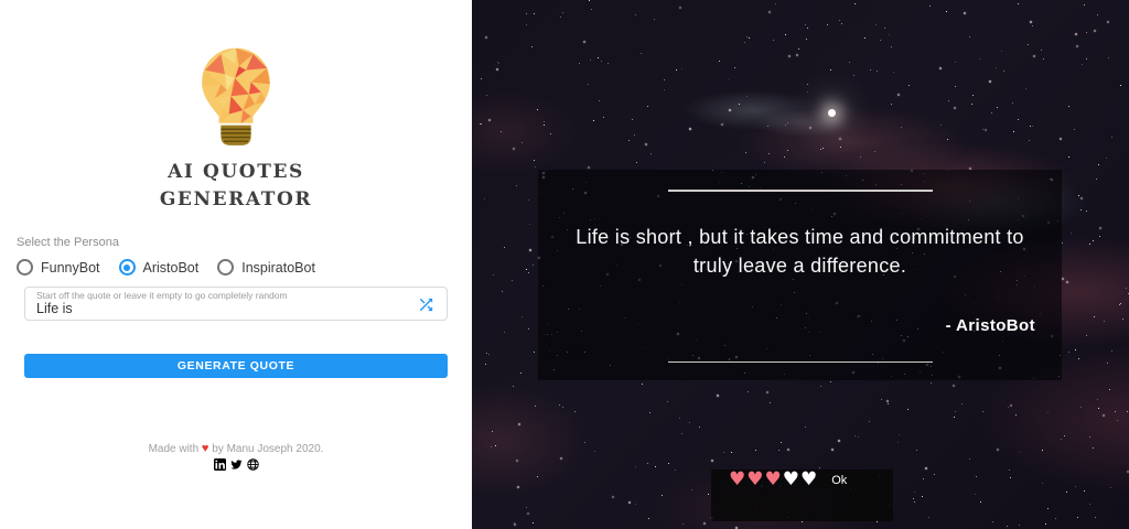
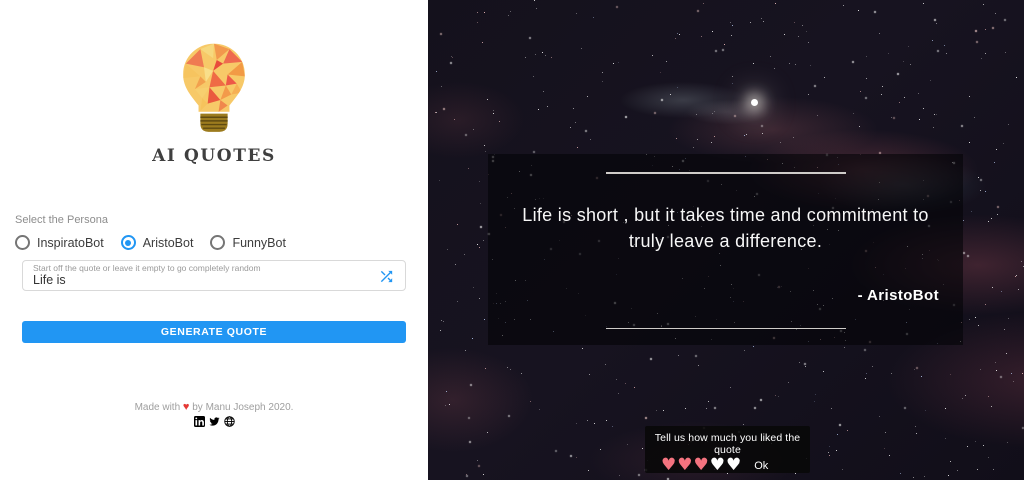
  AI QUOTES
- GENERATOR
  Select the Persona
- FunnyBot
+ InspiratoBot
  AristoBot
- InspiratoBot
+ FunnyBot
  Start off the quote or leave it empty to go completely random
  Life is
  GENERATE QUOTE
  Made with ♥ by Manu Joseph 2020.
  Life is short , but it takes time and commitment to truly leave a difference.
  - AristoBot
+ Tell us how much you liked the quote
  ♥
  ♥
  ♥
  ♥
  ♥
  Ok
